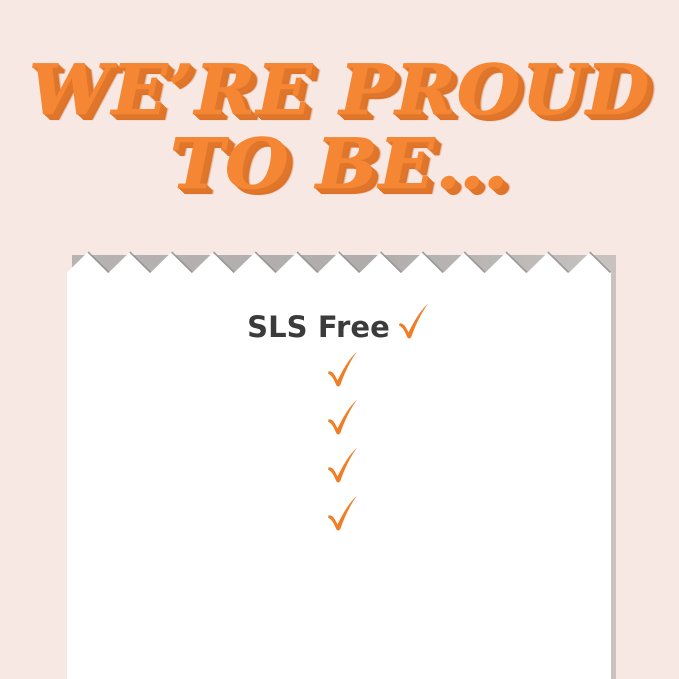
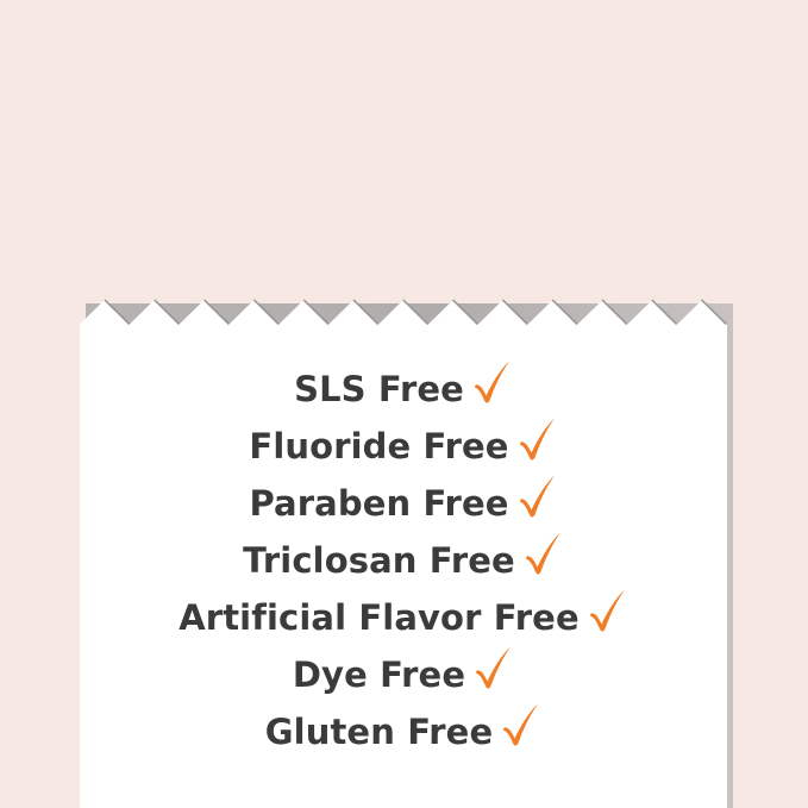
- WE’RE PROUD
- TO BE…
  SLS Free
+ Fluoride Free
+ Paraben Free
+ Triclosan Free
+ Artificial Flavor Free
+ Dye Free
+ Gluten Free
